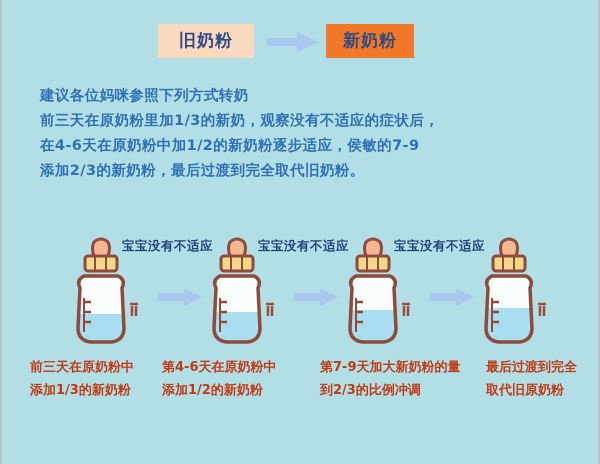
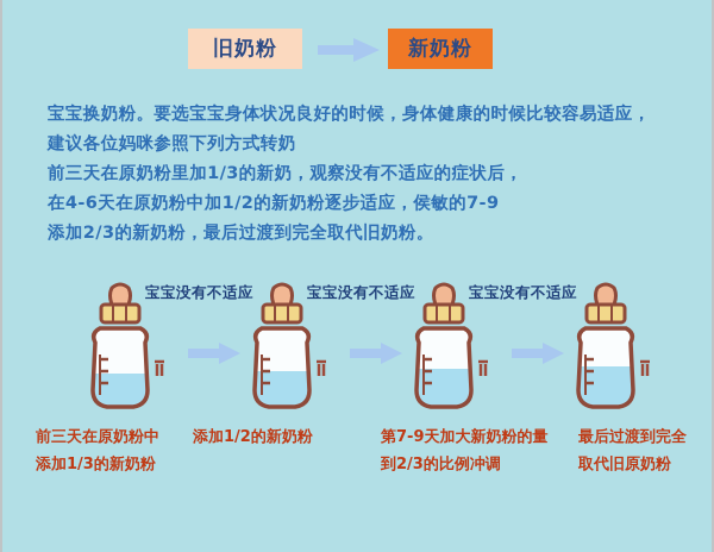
  旧奶粉
  新奶粉
+ 宝宝换奶粉。要选宝宝身体状况良好的时候，身体健康的时候比较容易适应，
  建议各位妈咪参照下列方式转奶
  前三天在原奶粉里加1/3的新奶，观察没有不适应的症状后，
  在4-6天在原奶粉中加1/2的新奶粉逐步适应，侯敏的7-9
  添加2/3的新奶粉，最后过渡到完全取代旧奶粉。
  宝宝没有不适应
  宝宝没有不适应
  宝宝没有不适应
  前三天在原奶粉中
  添加1/3的新奶粉
- 第4-6天在原奶粉中
  添加1/2的新奶粉
  第7-9天加大新奶粉的量
  到2/3的比例冲调
  最后过渡到完全
  取代旧原奶粉
